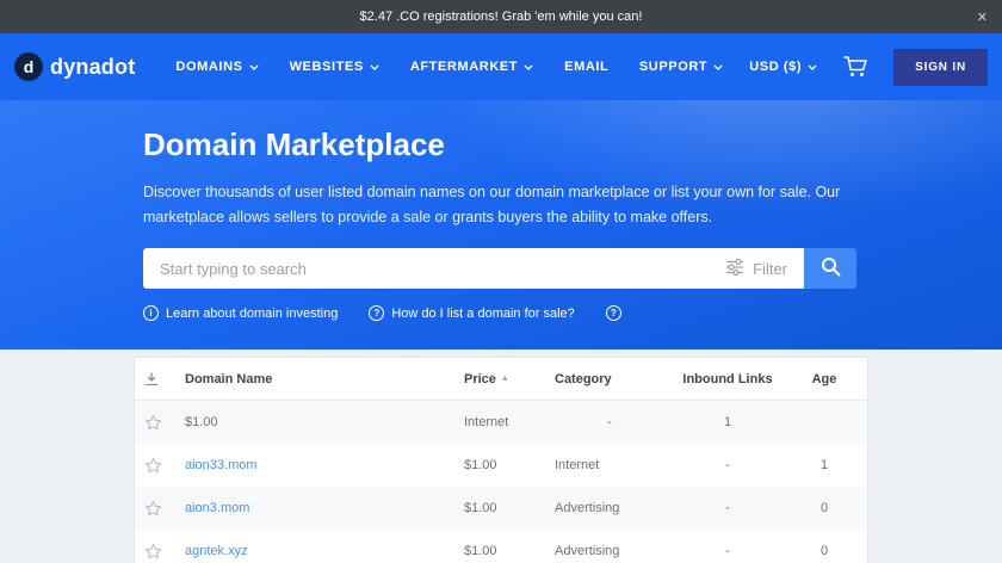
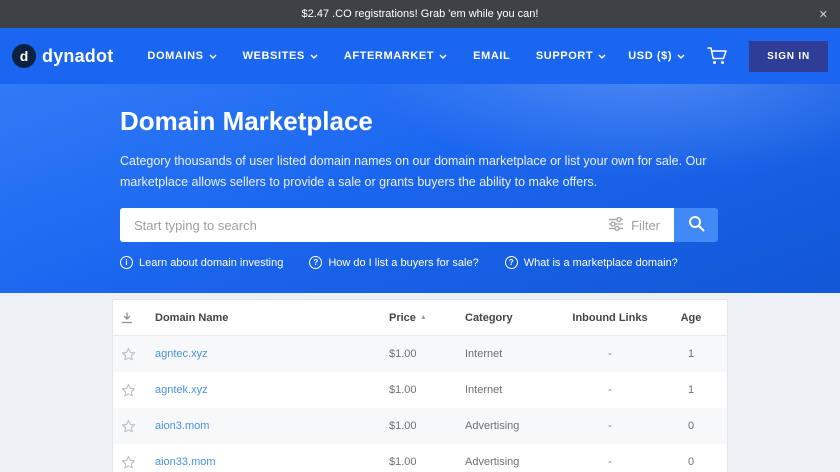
  $2.47 .CO registrations! Grab 'em while you can!
  ✕
  d
  dynadot
  DOMAINS
  WEBSITES
  AFTERMARKET
  EMAIL
  SUPPORT
  USD ($)
  SIGN IN
  Domain Marketplace
- Discover thousands of user listed domain names on our domain marketplace or list your own for sale. Our marketplace allows sellers to provide a sale or grants buyers the ability to make offers.
+ Category thousands of user listed domain names on our domain marketplace or list your own for sale. Our marketplace allows sellers to provide a sale or grants buyers the ability to make offers.
  Start typing to search
  Filter
  i
  Learn about domain investing
  ?
- How do I list a domain for sale?
+ How do I list a buyers for sale?
  ?
+ What is a marketplace domain?
  Domain Name
  Price
  Category
  Inbound Links
  Age
+ agntec.xyz
  $1.00
  Internet
  -
  1
- aion33.mom
+ agntek.xyz
  $1.00
  Internet
  -
  1
  aion3.mom
  $1.00
  Advertising
  -
  0
- agntek.xyz
+ aion33.mom
  $1.00
  Advertising
  -
  0
